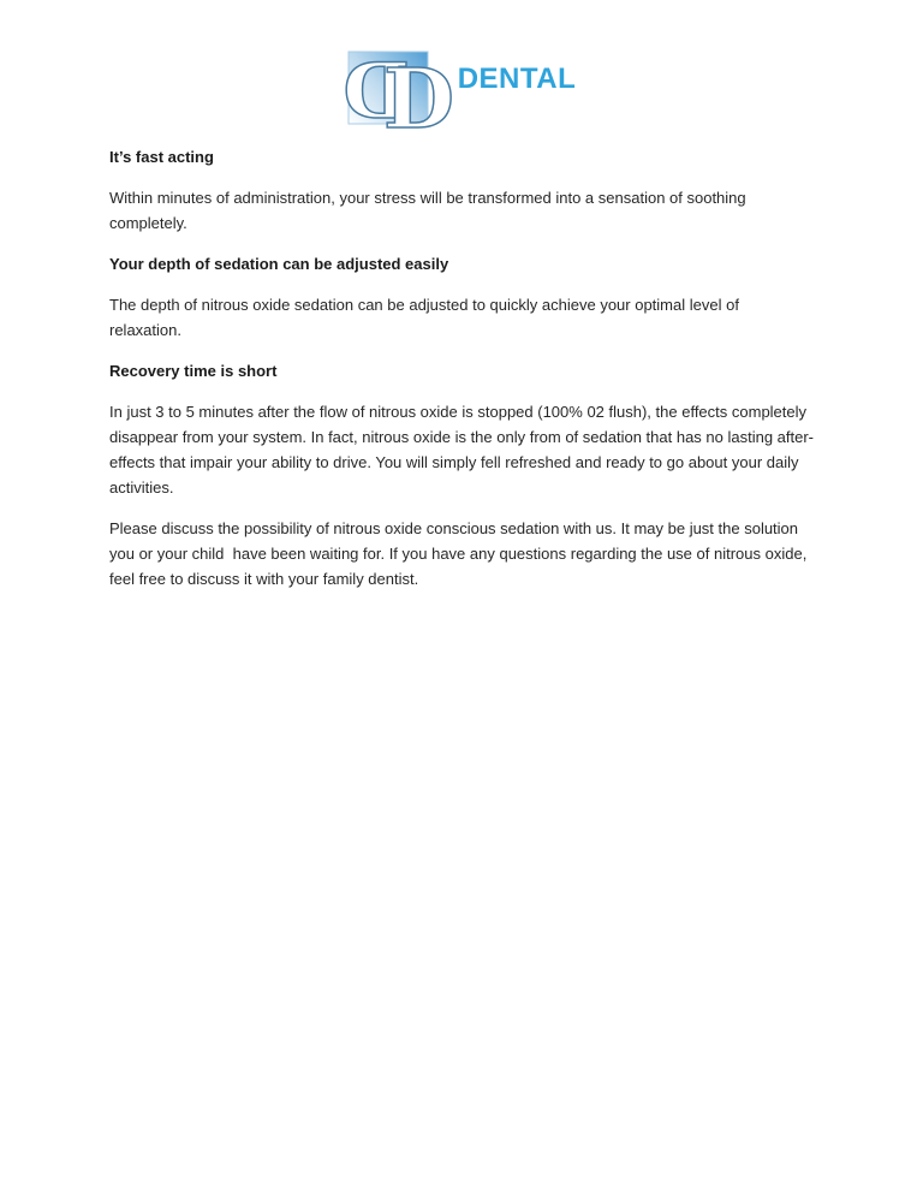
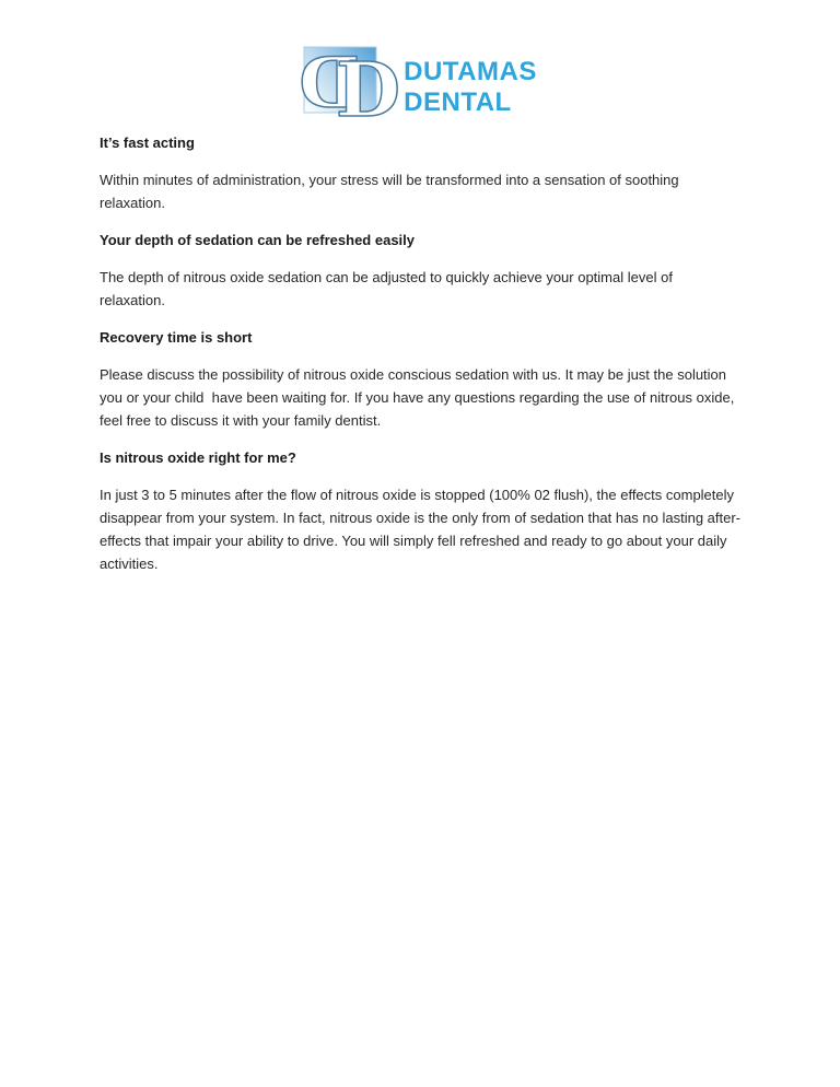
  D
+ DUTAMAS
  DENTAL
  It’s fast acting
- Within minutes of administration, your stress will be transformed into a sensation of soothing completely.
+ Within minutes of administration, your stress will be transformed into a sensation of soothing relaxation.
- Your depth of sedation can be adjusted easily
+ Your depth of sedation can be refreshed easily
  The depth of nitrous oxide sedation can be adjusted to quickly achieve your optimal level of relaxation.
  Recovery time is short
- In just 3 to 5 minutes after the flow of nitrous oxide is stopped (100% 02 flush), the effects completely disappear from your system. In fact, nitrous oxide is the only from of sedation that has no lasting after-effects that impair your ability to drive. You will simply fell refreshed and ready to go about your daily activities.
+ Please discuss the possibility of nitrous oxide conscious sedation with us. It may be just the solution you or your child have been waiting for. If you have any questions regarding the use of nitrous oxide, feel free to discuss it with your family dentist.
+ Is nitrous oxide right for me?
- Please discuss the possibility of nitrous oxide conscious sedation with us. It may be just the solution you or your child have been waiting for. If you have any questions regarding the use of nitrous oxide, feel free to discuss it with your family dentist.
+ In just 3 to 5 minutes after the flow of nitrous oxide is stopped (100% 02 flush), the effects completely disappear from your system. In fact, nitrous oxide is the only from of sedation that has no lasting after-effects that impair your ability to drive. You will simply fell refreshed and ready to go about your daily activities.
